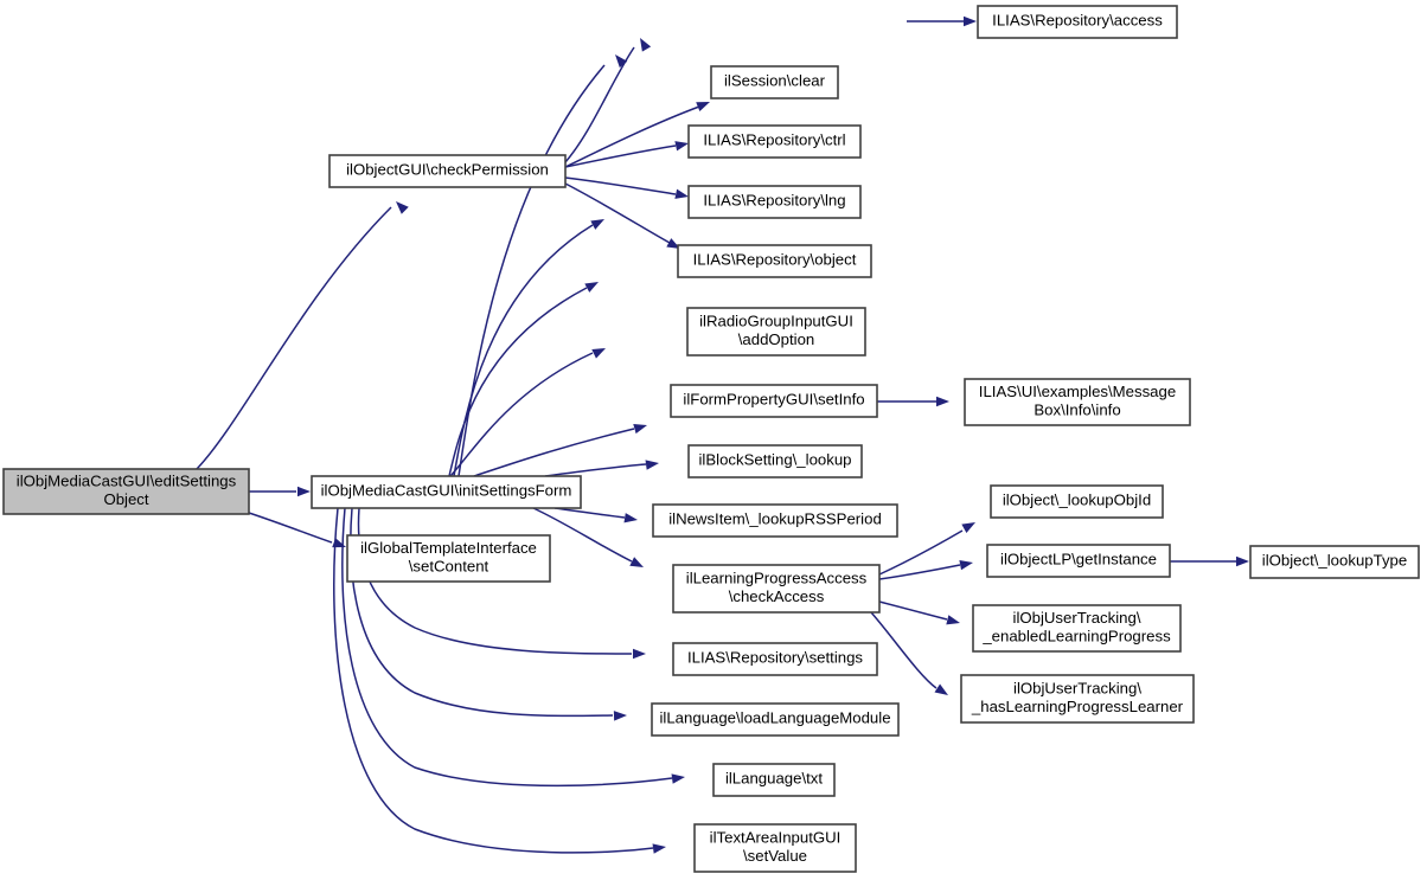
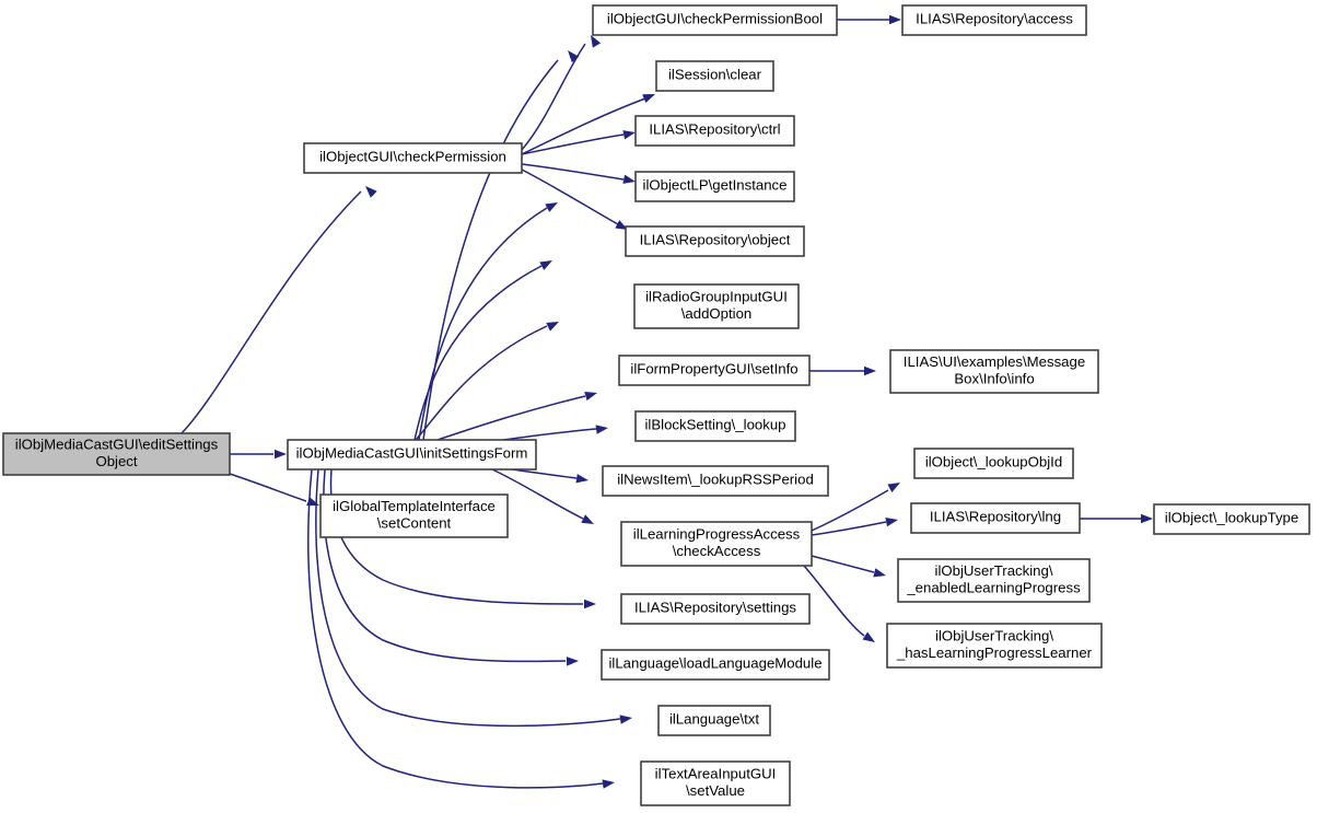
  ilObjMediaCastGUI\editSettings Object
  ilObjectGUI\checkPermission
  ilObjMediaCastGUI\initSettingsForm
  ilGlobalTemplateInterface \setContent
+ ilObjectGUI\checkPermissionBool
  ILIAS\Repository\access
  ilSession\clear
  ILIAS\Repository\ctrl
- ILIAS\Repository\lng
+ ilObjectLP\getInstance
  ILIAS\Repository\object
  ilRadioGroupInputGUI \addOption
  ilFormPropertyGUI\setInfo
  ILIAS\UI\examples\Message Box\Info\info
  ilBlockSetting\_lookup
  ilNewsItem\_lookupRSSPeriod
  ilLearningProgressAccess \checkAccess
  ilObject\_lookupObjId
- ilObjectLP\getInstance
+ ILIAS\Repository\lng
  ilObject\_lookupType
  ilObjUserTracking\ _enabledLearningProgress
  ilObjUserTracking\ _hasLearningProgressLearner
  ILIAS\Repository\settings
  ilLanguage\loadLanguageModule
  ilLanguage\txt
  ilTextAreaInputGUI \setValue
